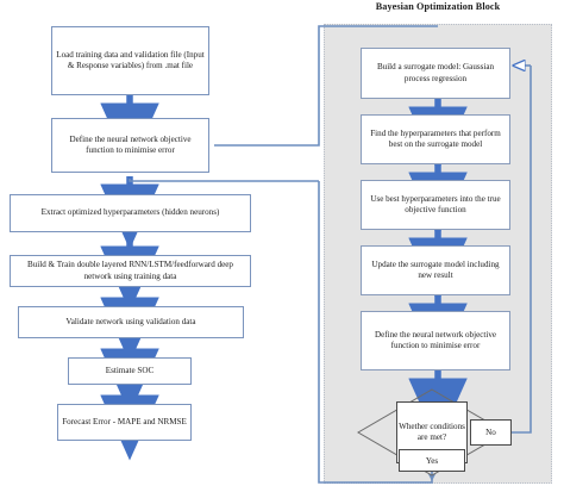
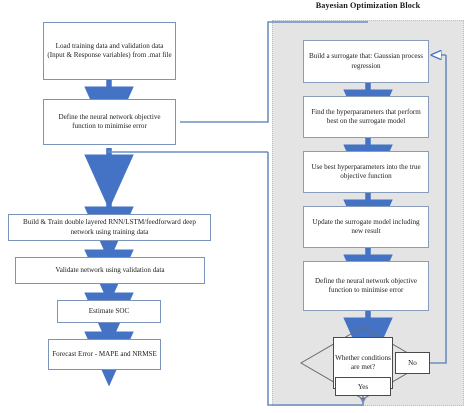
  Bayesian Optimization Block
- Load training data and validation file (Input & Response variables) from .mat file
+ Load training data and validation data (Input & Response variables) from .mat file
  Define the neural network objective function to minimise error
- Extract optimized hyperparameters (hidden neurons)
  Build & Train double layered RNN/LSTM/feedforward deep network using training data
  Validate network using validation data
  Estimate SOC
  Forecast Error - MAPE and NRMSE
- Build a surrogate model: Gaussian process regression
+ Build a surrogate that: Gaussian process regression
  Find the hyperparameters that perform best on the surrogate model
  Use best hyperparameters into the true objective function
  Update the surrogate model including new result
  Define the neural network objective function to minimise error
  Whether conditions are met?
  Yes
  No
